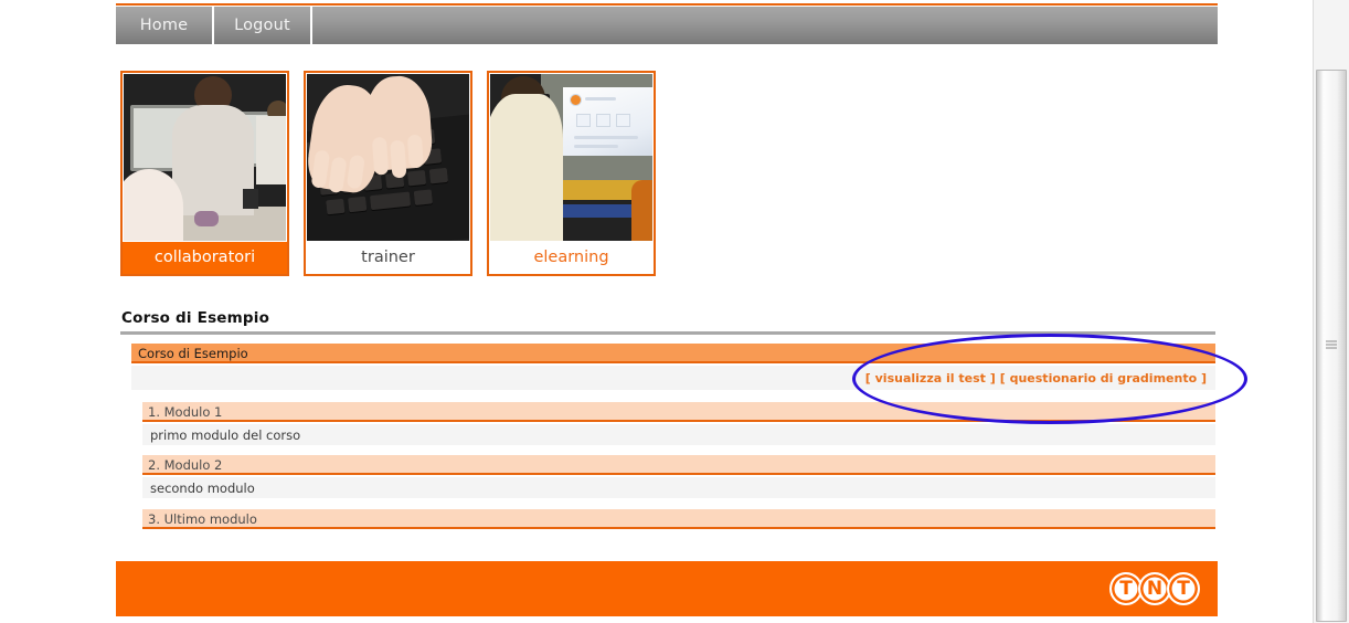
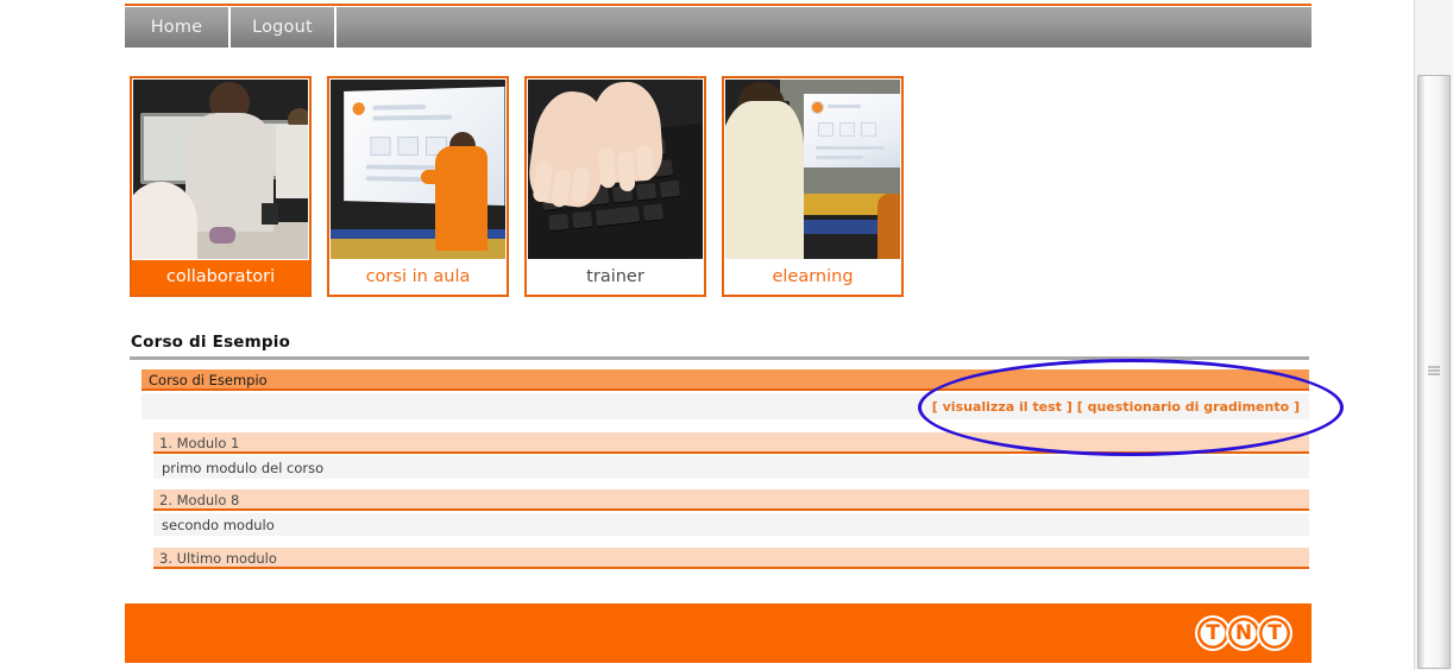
  Home
  Logout
  collaboratori
+ corsi in aula
  trainer
  elearning
  Corso di Esempio
  Corso di Esempio
  [ visualizza il test ]
  [ questionario di gradimento ]
  1. Modulo 1
  primo modulo del corso
- 2. Modulo 2
+ 2. Modulo 8
  secondo modulo
  3. Ultimo modulo
  T
  N
  T
